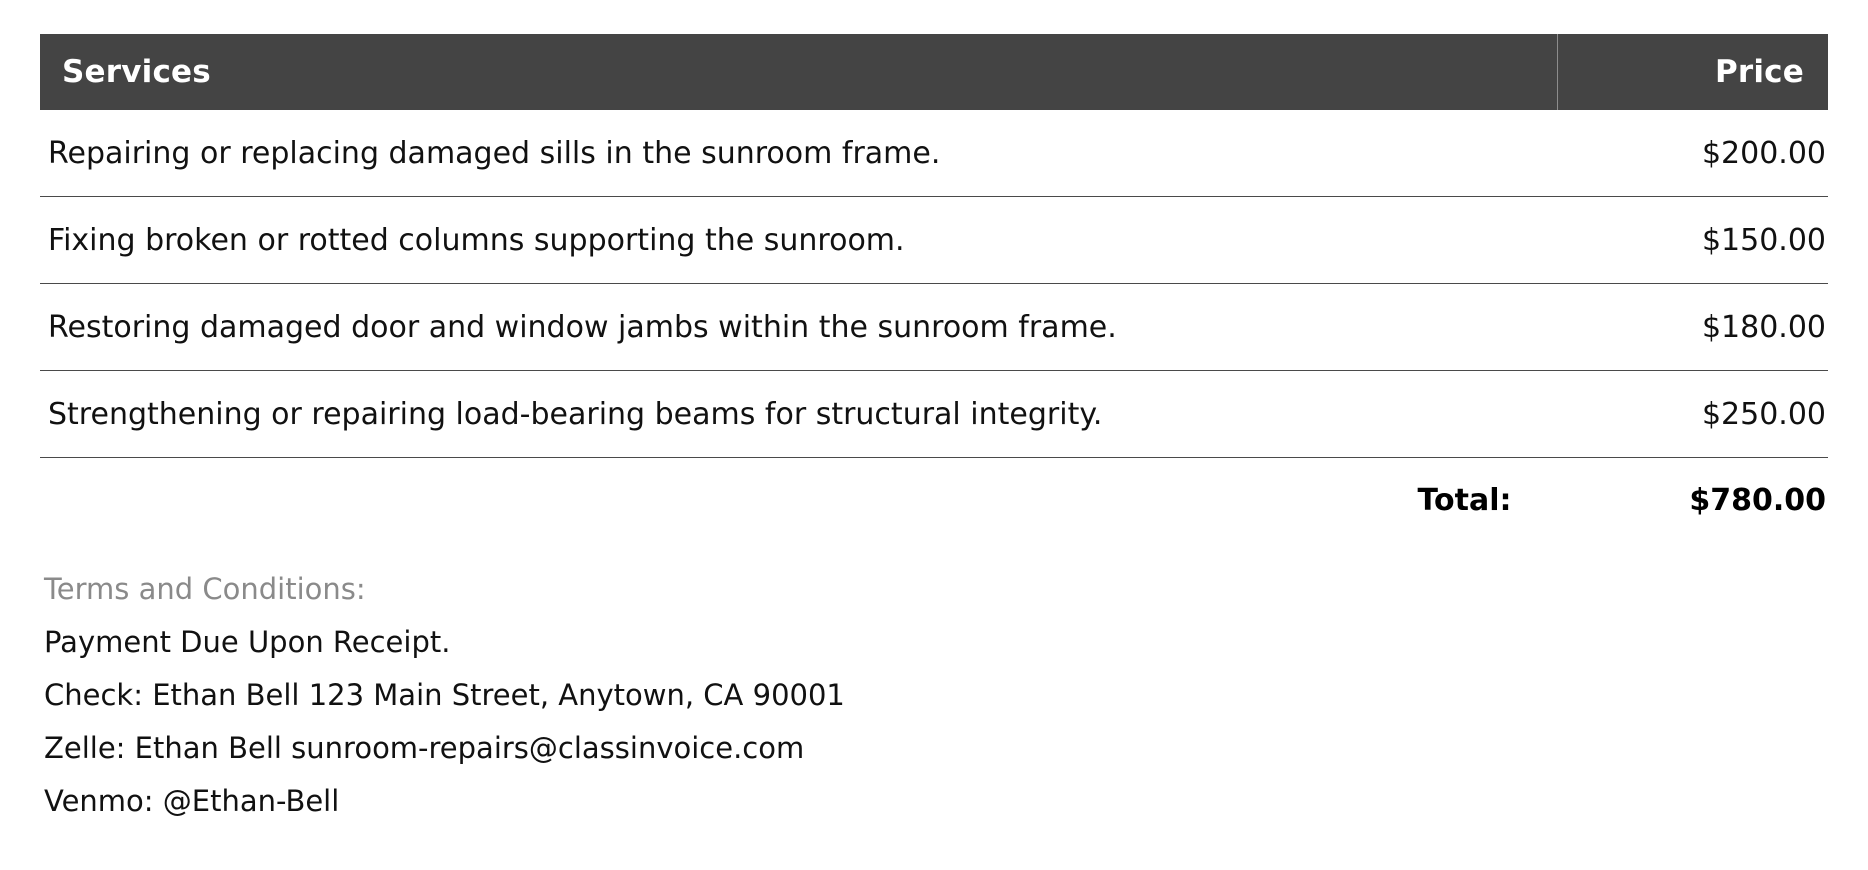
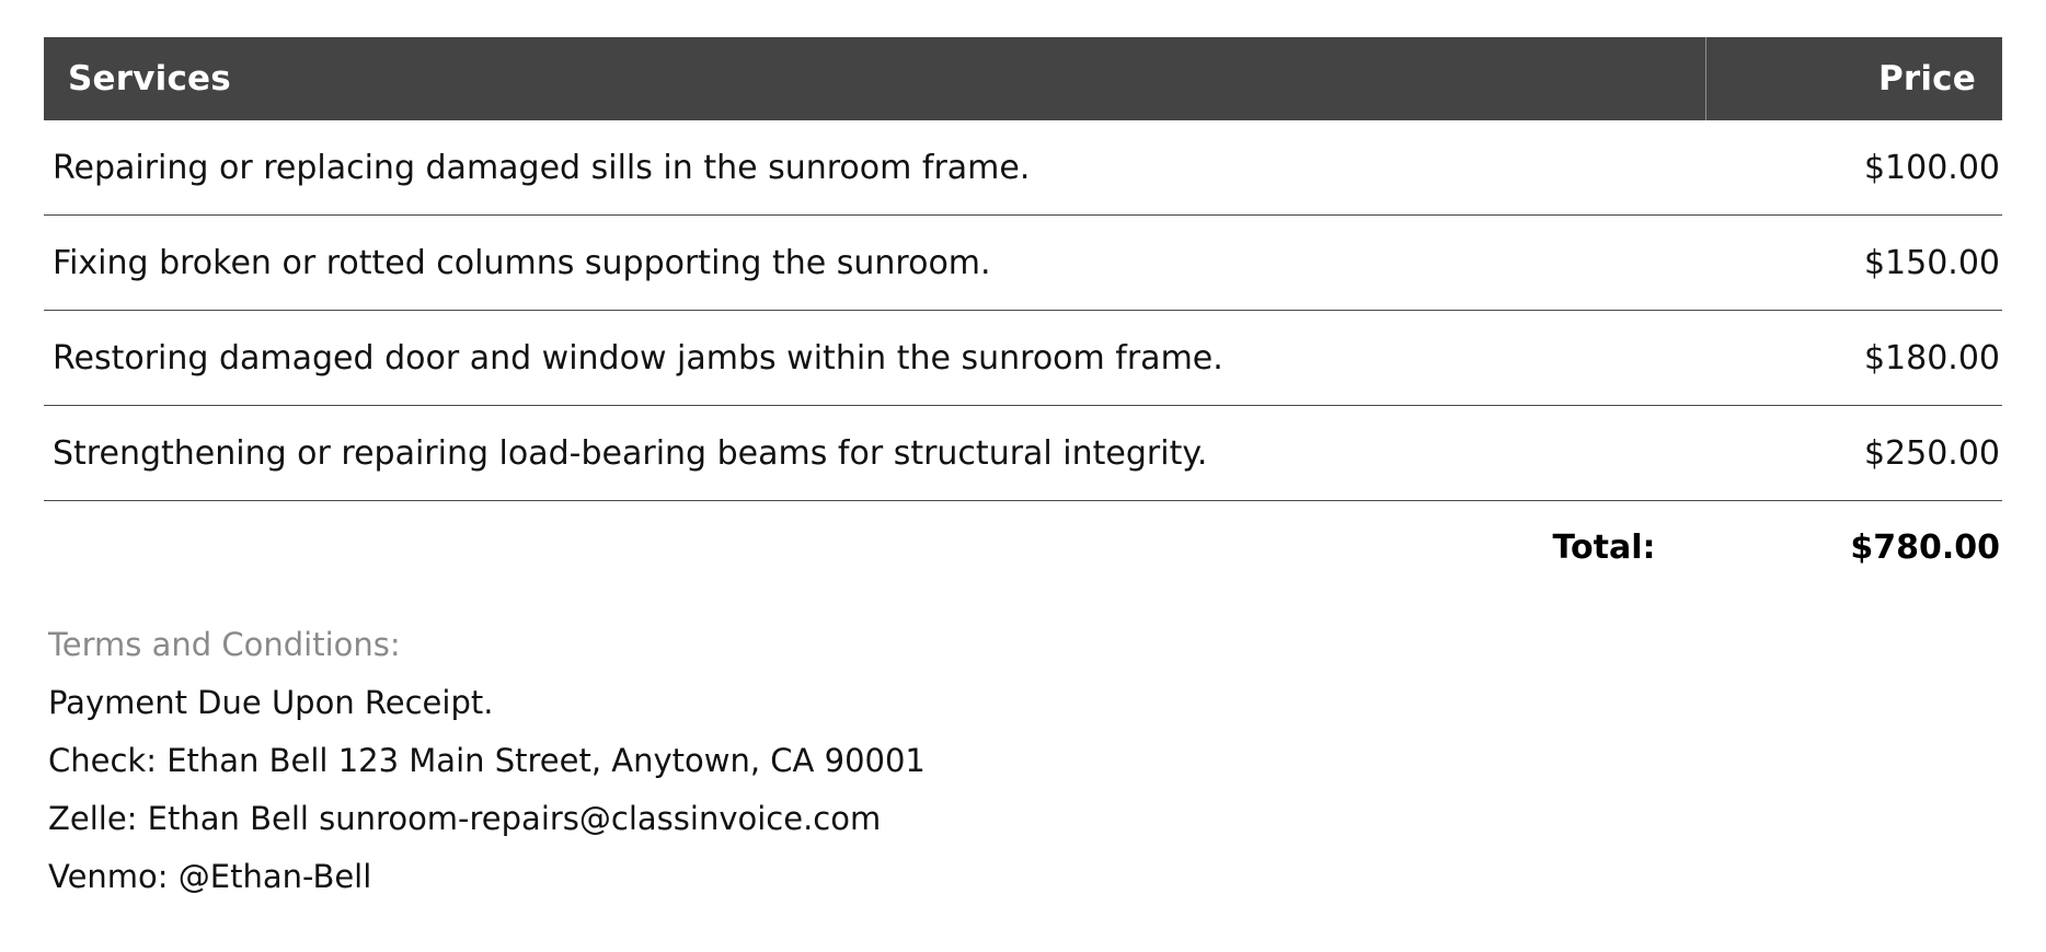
  Services	Price
- Repairing or replacing damaged sills in the sunroom frame.	$200.00
+ Repairing or replacing damaged sills in the sunroom frame.	$100.00
  Fixing broken or rotted columns supporting the sunroom.	$150.00
  Restoring damaged door and window jambs within the sunroom frame.	$180.00
  Strengthening or repairing load-bearing beams for structural integrity.	$250.00
  Total:	$780.00
  Terms and Conditions:
  Payment Due Upon Receipt.
  Check: Ethan Bell 123 Main Street, Anytown, CA 90001
  Zelle: Ethan Bell sunroom-repairs@classinvoice.com
  Venmo: @Ethan-Bell
